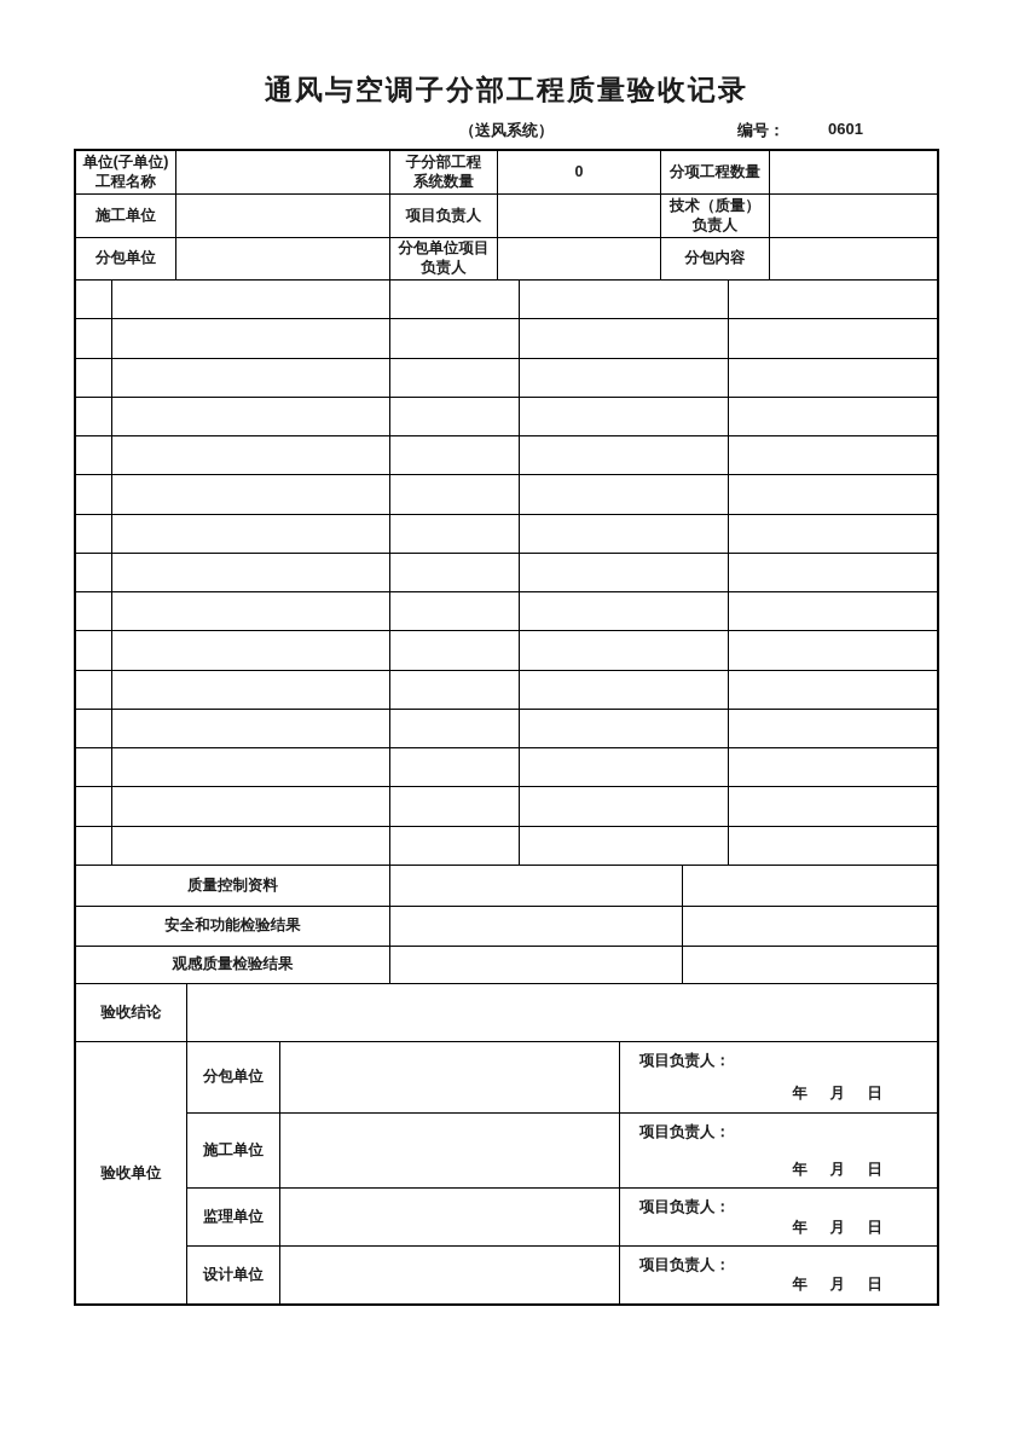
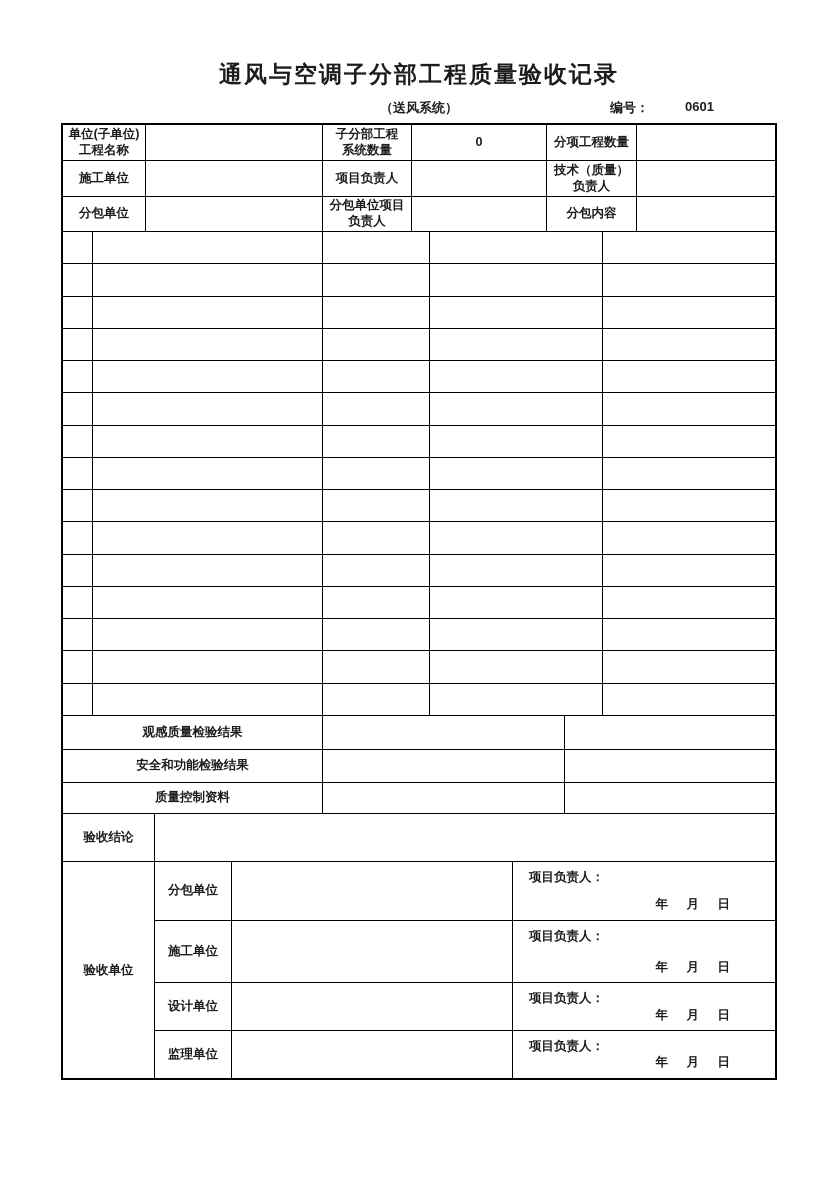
  通风与空调子分部工程质量验收记录
  （送风系统）
  编号：
  0601
  单位(子单位)
  工程名称
  子分部工程
  系统数量
  0
  分项工程数量
  施工单位
  项目负责人
  技术（质量）
  负责人
  分包单位
  分包单位项目
  负责人
  分包内容
- 质量控制资料
+ 观感质量检验结果
  安全和功能检验结果
- 观感质量检验结果
+ 质量控制资料
  验收结论
  验收单位
  分包单位
  项目负责人：
  年 月 日
  施工单位
  项目负责人：
  年 月 日
- 监理单位
+ 设计单位
  项目负责人：
  年 月 日
- 设计单位
+ 监理单位
  项目负责人：
  年 月 日
